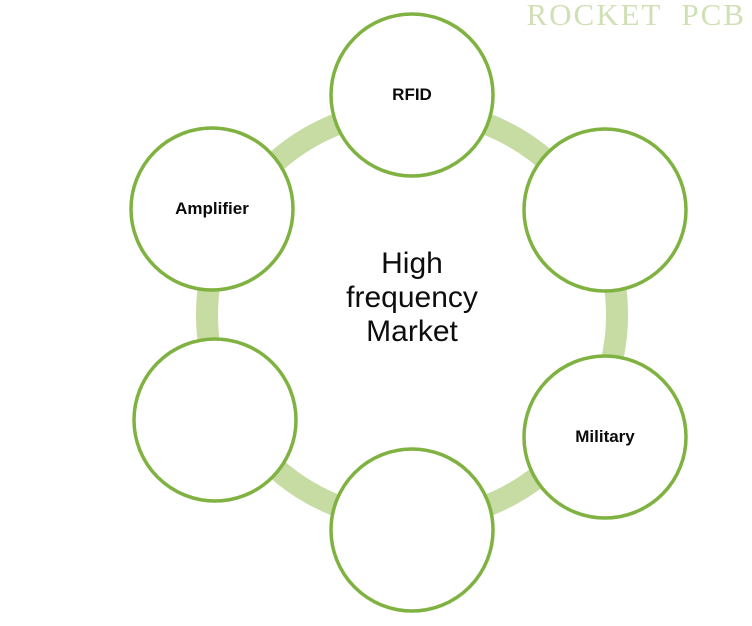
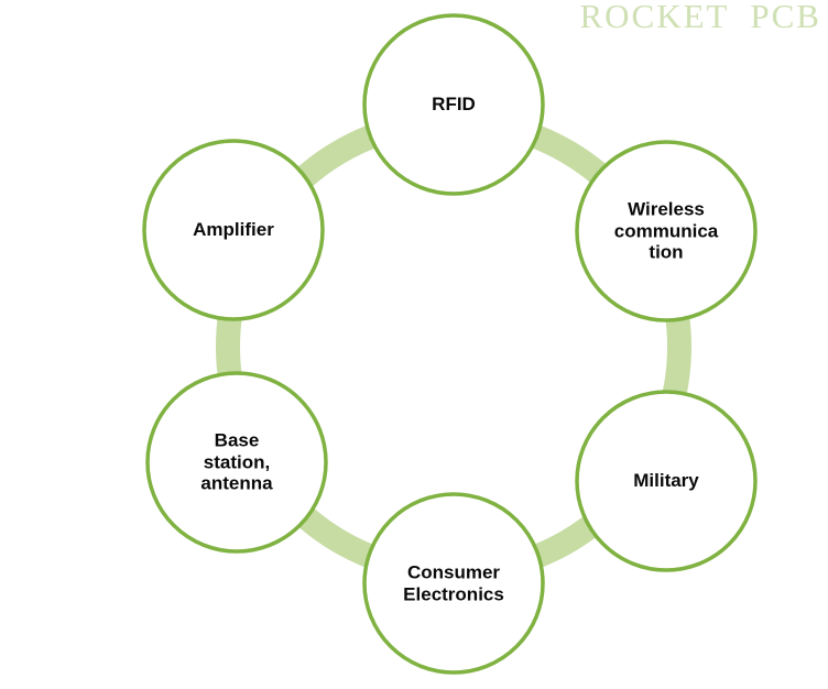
  ROCKET PCB
- High
- frequency
- Market
  RFID
+ Wireless
+ communica
+ tion
  Military
+ Consumer
+ Electronics
+ Base
+ station,
+ antenna
  Amplifier
